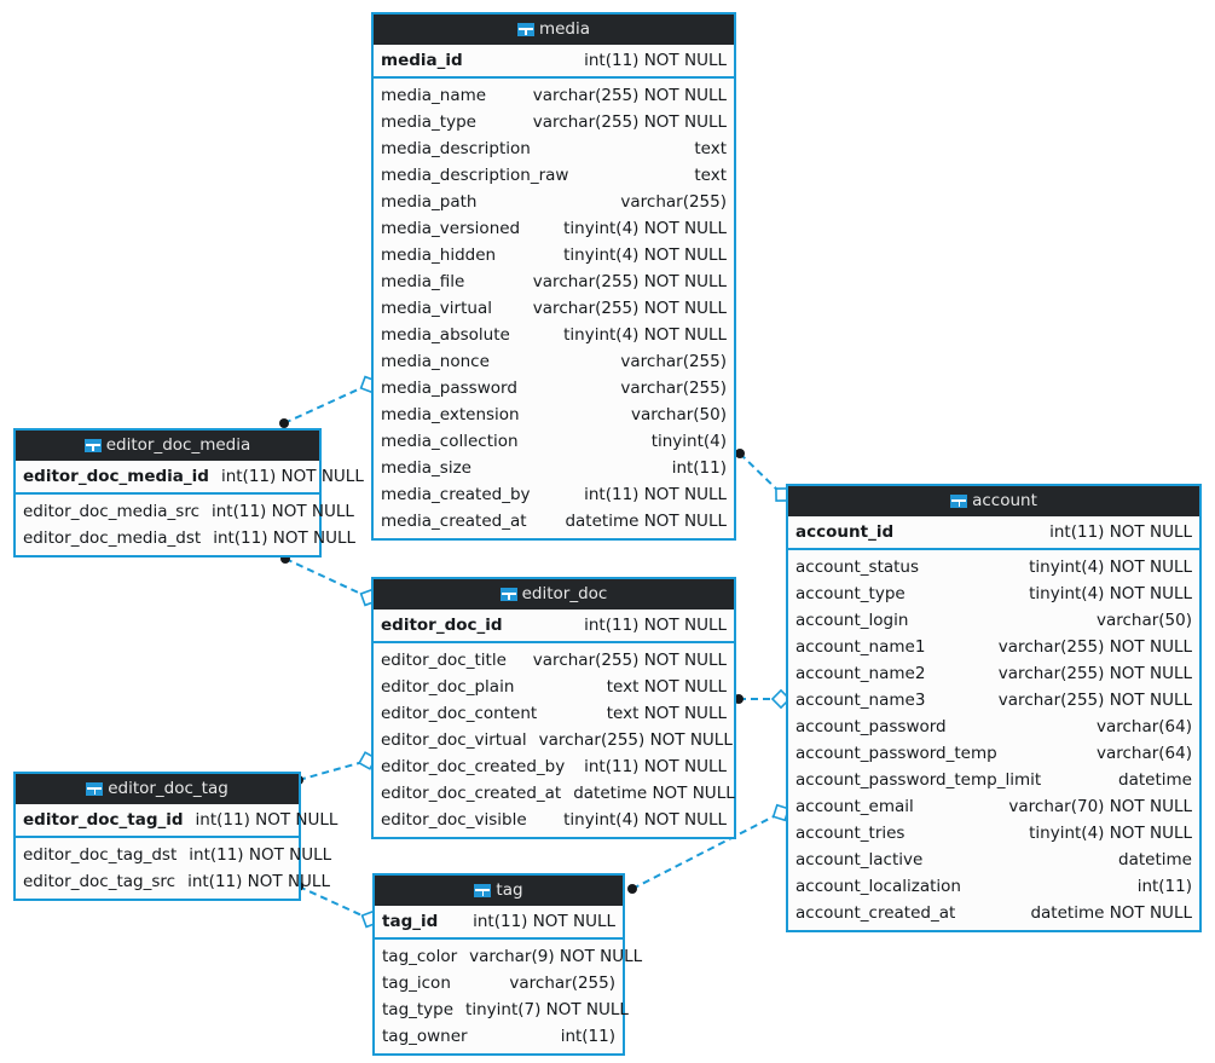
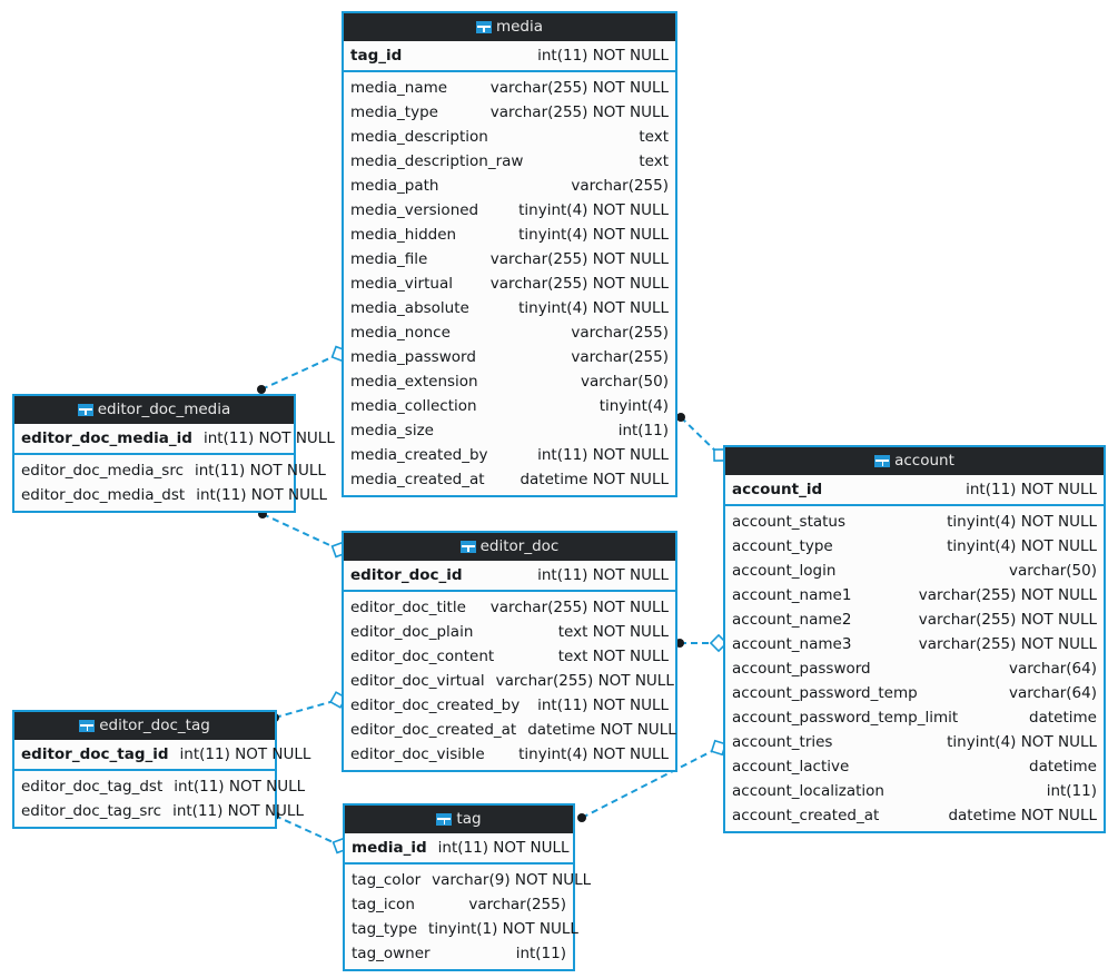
  media
- media_id
+ tag_id
  int(11) NOT NULL
  media_name
  varchar(255) NOT NULL
  media_type
  varchar(255) NOT NULL
  media_description
  text
  media_description_raw
  text
  media_path
  varchar(255)
  media_versioned
  tinyint(4) NOT NULL
  media_hidden
  tinyint(4) NOT NULL
  media_file
  varchar(255) NOT NULL
  media_virtual
  varchar(255) NOT NULL
  media_absolute
  tinyint(4) NOT NULL
  media_nonce
  varchar(255)
  media_password
  varchar(255)
  media_extension
  varchar(50)
  media_collection
  tinyint(4)
  media_size
  int(11)
  media_created_by
  int(11) NOT NULL
  media_created_at
  datetime NOT NULL
  editor_doc_media
  editor_doc_media_id
  int(11) NOT NULL
  editor_doc_media_src
  int(11) NOT NULL
  editor_doc_media_dst
  int(11) NOT NULL
  account
  account_id
  int(11) NOT NULL
  account_status
  tinyint(4) NOT NULL
  account_type
  tinyint(4) NOT NULL
  account_login
  varchar(50)
  account_name1
  varchar(255) NOT NULL
  account_name2
  varchar(255) NOT NULL
  account_name3
  varchar(255) NOT NULL
  account_password
  varchar(64)
  account_password_temp
  varchar(64)
  account_password_temp_limit
  datetime
- account_email
- varchar(70) NOT NULL
  account_tries
  tinyint(4) NOT NULL
  account_lactive
  datetime
  account_localization
  int(11)
  account_created_at
  datetime NOT NULL
  editor_doc
  editor_doc_id
  int(11) NOT NULL
  editor_doc_title
  varchar(255) NOT NULL
  editor_doc_plain
  text NOT NULL
  editor_doc_content
  text NOT NULL
  editor_doc_virtual
  varchar(255) NOT NULL
  editor_doc_created_by
  int(11) NOT NULL
  editor_doc_created_at
  datetime NOT NULL
  editor_doc_visible
  tinyint(4) NOT NULL
  editor_doc_tag
  editor_doc_tag_id
  int(11) NOT NULL
  editor_doc_tag_dst
  int(11) NOT NULL
  editor_doc_tag_src
  int(11) NOT NULL
  tag
- tag_id
+ media_id
  int(11) NOT NULL
  tag_color
  varchar(9) NOT NULL
  tag_icon
  varchar(255)
  tag_type
- tinyint(7) NOT NULL
+ tinyint(1) NOT NULL
  tag_owner
  int(11)
